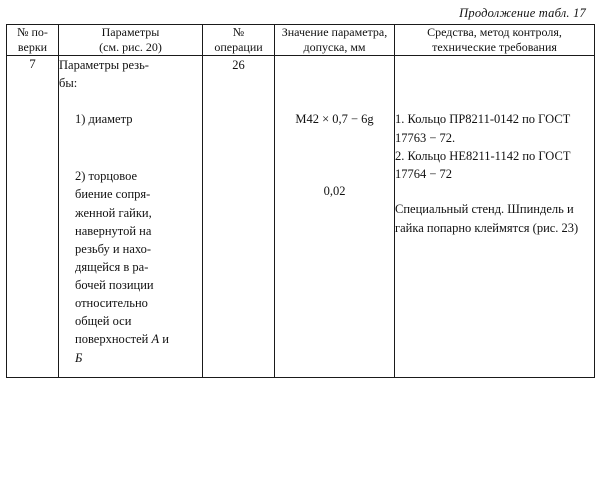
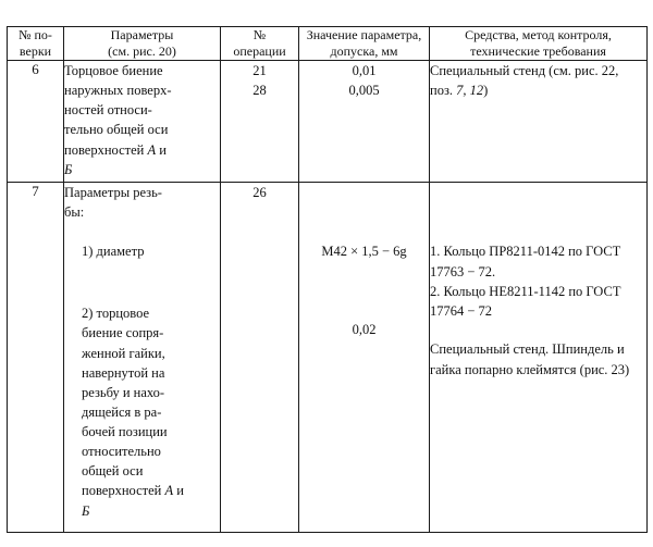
- Продолжение табл. 17
  № по- верки	Параметры (см. рис. 20)	№ операции	Значение параметра, допуска, мм	Средства, метод контроля, технические требования
+ 6	Торцовое биение наружных поверх- ностей относи- тельно общей оси поверхностей А и Б	21 28	0,01 0,005	Специальный стенд (см. рис. 22, поз. 7, 12)
- 7	Параметры резь- бы: 1) диаметр 2) торцовое биение сопря- женной гайки, навернутой на резьбу и нахо- дящейся в ра- бочей позиции относительно общей оси поверхностей А и Б	26	М42 × 0,7 − 6g 0,02	1. Кольцо ПР8211-0142 по ГОСТ 17763 − 72. 2. Кольцо НЕ8211-1142 по ГОСТ 17764 − 72 Специальный стенд. Шпиндель и гайка попарно клеймятся (рис. 23)
+ 7	Параметры резь- бы: 1) диаметр 2) торцовое биение сопря- женной гайки, навернутой на резьбу и нахо- дящейся в ра- бочей позиции относительно общей оси поверхностей А и Б	26	М42 × 1,5 − 6g 0,02	1. Кольцо ПР8211-0142 по ГОСТ 17763 − 72. 2. Кольцо НЕ8211-1142 по ГОСТ 17764 − 72 Специальный стенд. Шпиндель и гайка попарно клеймятся (рис. 23)
